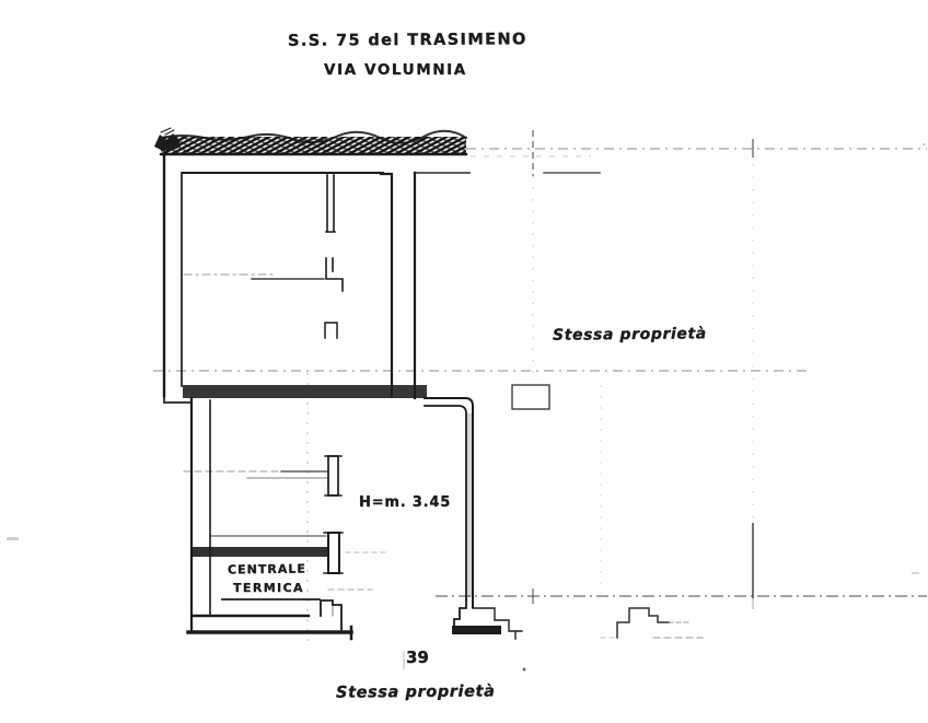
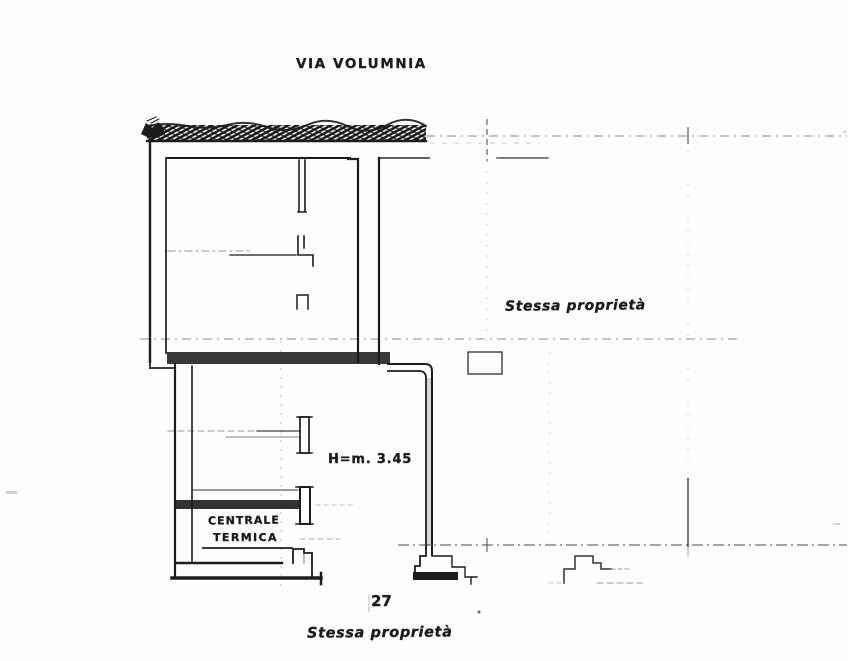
- S.S. 75 del TRASIMENO
  VIA VOLUMNIA
  Stessa proprietà
  H=m. 3.45
  CENTRALE
  TERMICA
- 39
+ 27
  Stessa proprietà
